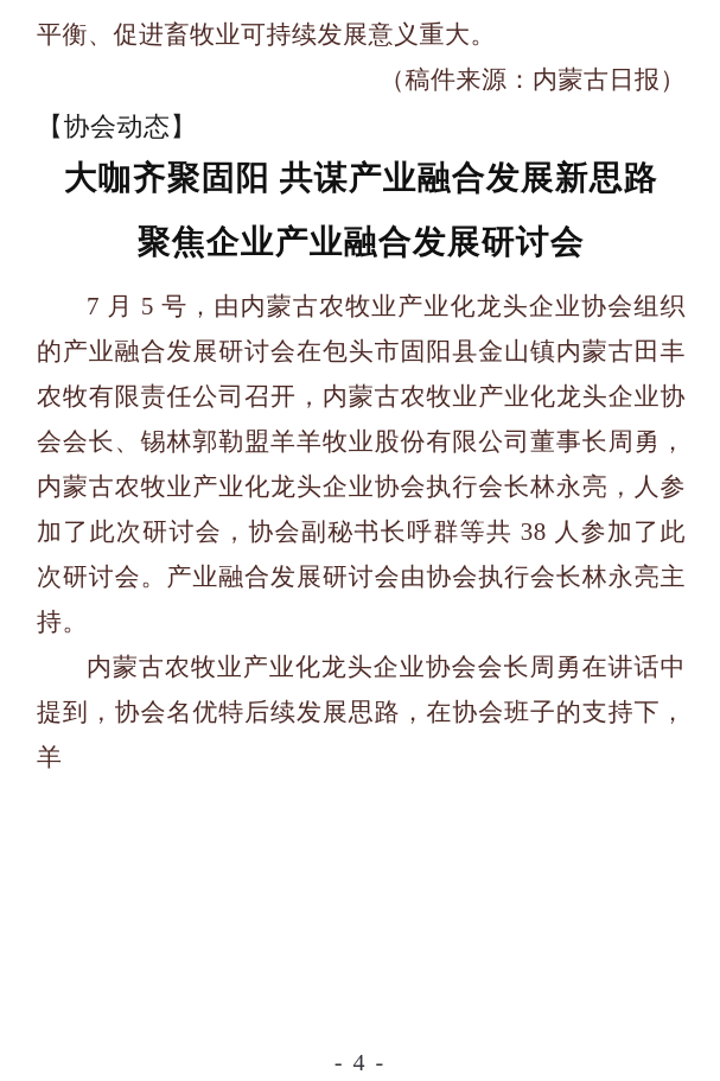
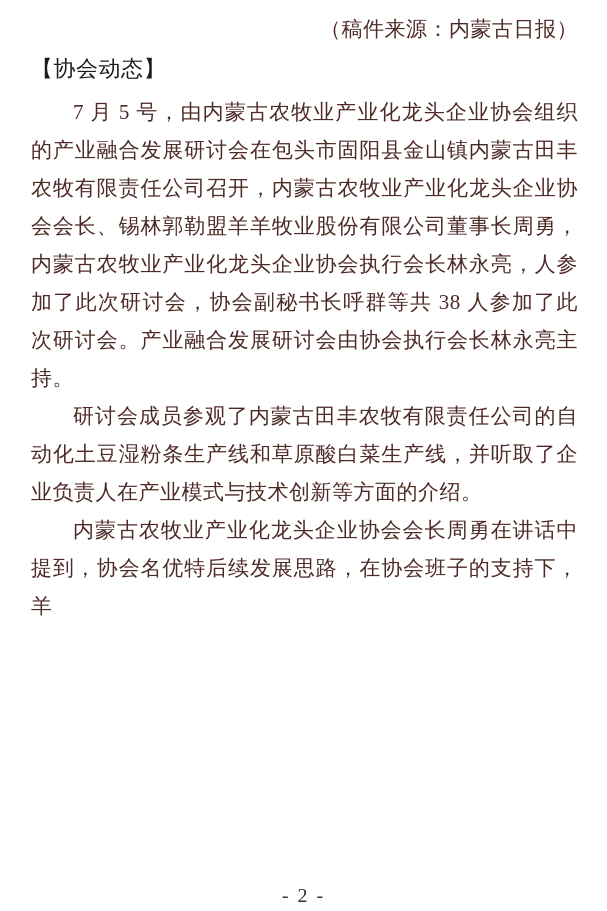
- 平衡、促进畜牧业可持续发展意义重大。
  （稿件来源：内蒙古日报）
  【协会动态】
- 大咖齐聚固阳 共谋产业融合发展新思路
- 聚焦企业产业融合发展研讨会
  7 月 5 号，由内蒙古农牧业产业化龙头企业协会组织的产业融合发展研讨会在包头市固阳县金山镇内蒙古田丰农牧有限责任公司召开，内蒙古农牧业产业化龙头企业协会会长、锡林郭勒盟羊羊牧业股份有限公司董事长周勇，内蒙古农牧业产业化龙头企业协会执行会长林永亮，人参加了此次研讨会，协会副秘书长呼群等共 38 人参加了此次研讨会。产业融合发展研讨会由协会执行会长林永亮主持。
+ 研讨会成员参观了内蒙古田丰农牧有限责任公司的自动化土豆湿粉条生产线和草原酸白菜生产线，并听取了企业负责人在产业模式与技术创新等方面的介绍。
  内蒙古农牧业产业化龙头企业协会会长周勇在讲话中提到，协会名优特后续发展思路，在协会班子的支持下，羊
- - 4 -
+ - 2 -
